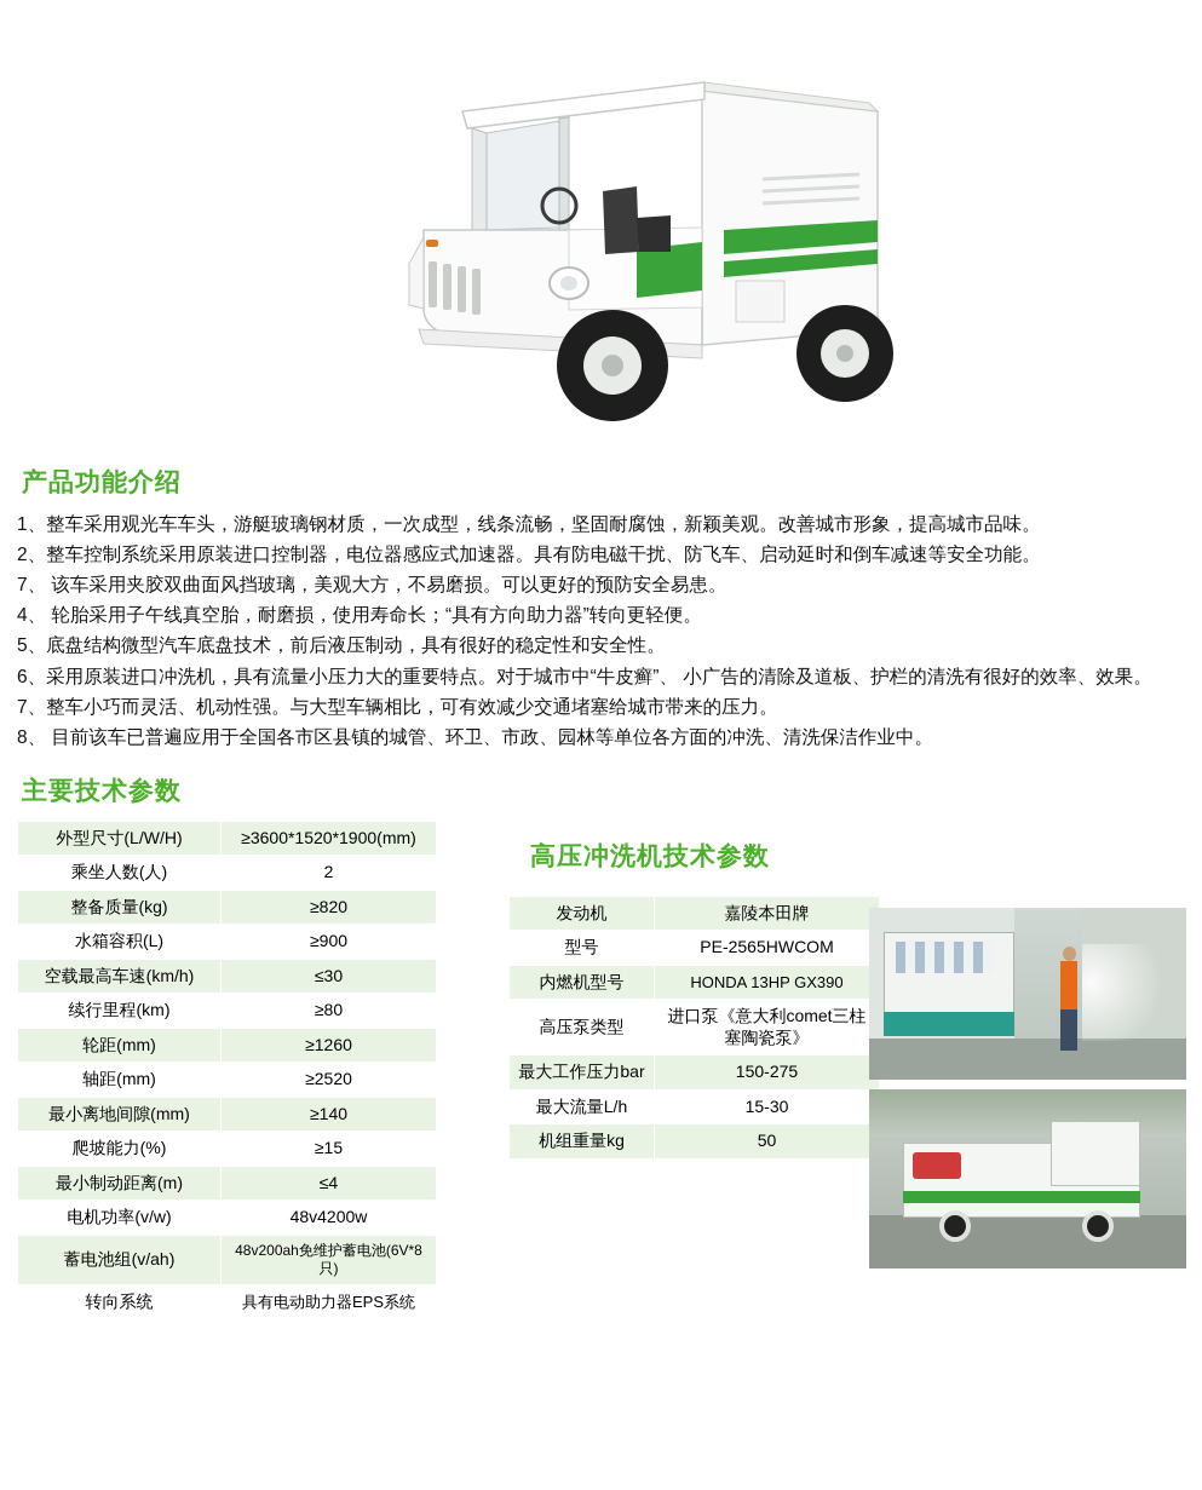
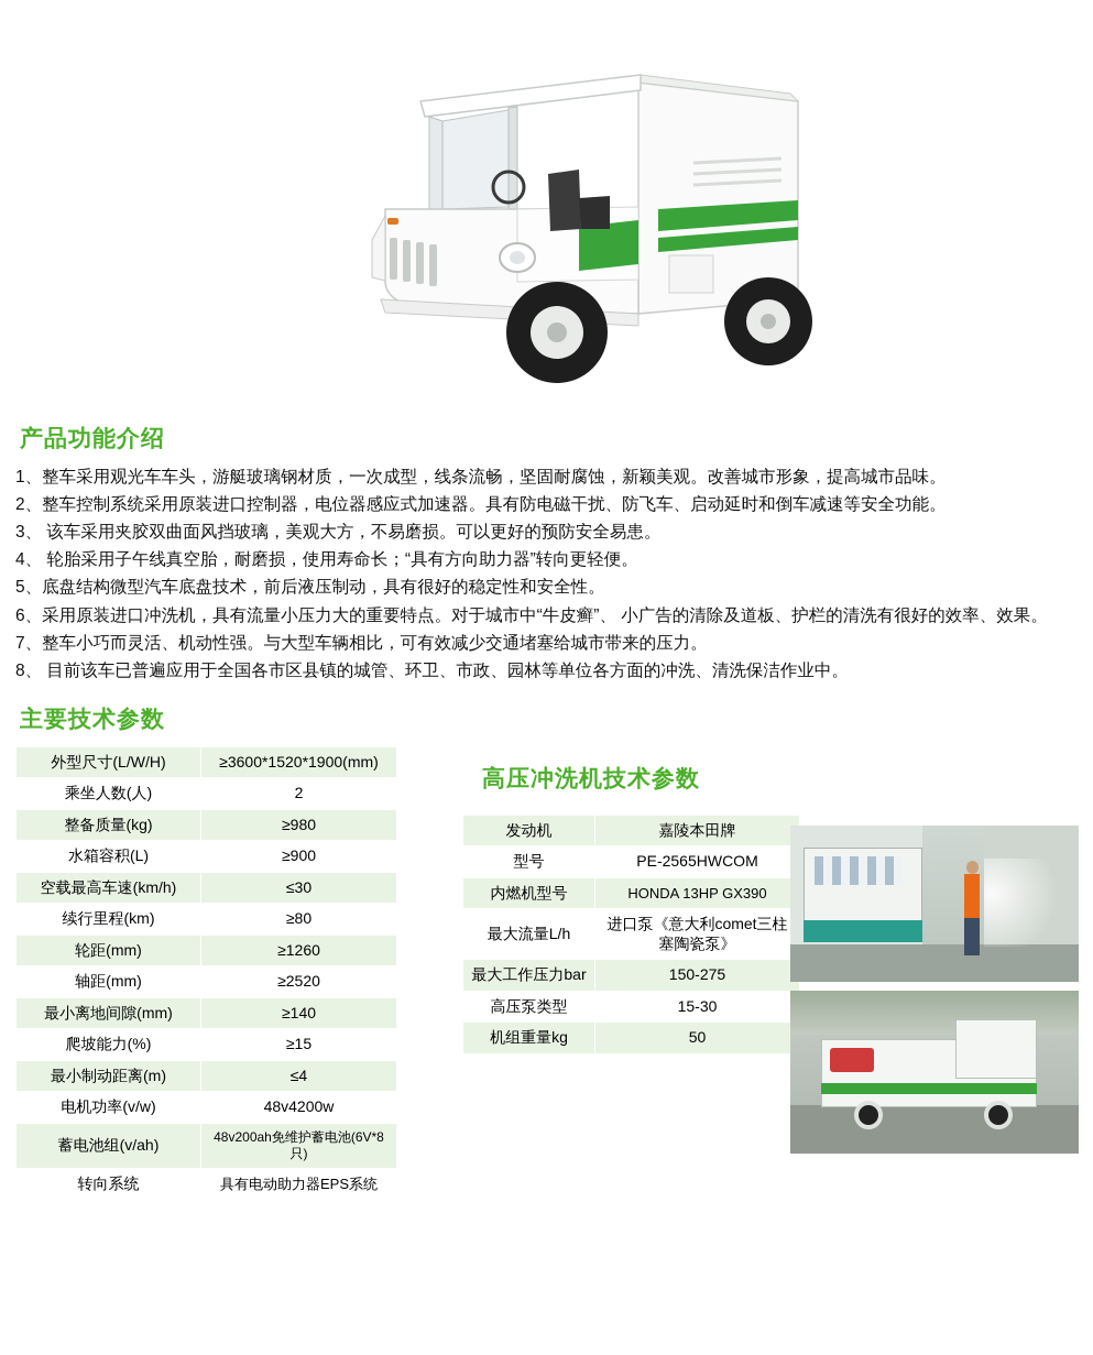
  产品功能介绍
  1、整车采用观光车车头，游艇玻璃钢材质，一次成型，线条流畅，坚固耐腐蚀，新颖美观。改善城市形象，提高城市品味。
  2、整车控制系统采用原装进口控制器，电位器感应式加速器。具有防电磁干扰、防飞车、启动延时和倒车减速等安全功能。
- 7、 该车采用夹胶双曲面风挡玻璃，美观大方，不易磨损。可以更好的预防安全易患。
+ 3、 该车采用夹胶双曲面风挡玻璃，美观大方，不易磨损。可以更好的预防安全易患。
  4、 轮胎采用子午线真空胎，耐磨损，使用寿命长；“具有方向助力器”转向更轻便。
  5、底盘结构微型汽车底盘技术，前后液压制动，具有很好的稳定性和安全性。
  6、采用原装进口冲洗机，具有流量小压力大的重要特点。对于城市中“牛皮癣”、 小广告的清除及道板、护栏的清洗有很好的效率、效果。
  7、整车小巧而灵活、机动性强。与大型车辆相比，可有效减少交通堵塞给城市带来的压力。
  8、 目前该车已普遍应用于全国各市区县镇的城管、环卫、市政、园林等单位各方面的冲洗、清洗保洁作业中。
  主要技术参数
  外型尺寸(L/W/H)	≥3600*1520*1900(mm)
  乘坐人数(人)	2
- 整备质量(kg)	≥820
+ 整备质量(kg)	≥980
  水箱容积(L)	≥900
  空载最高车速(km/h)	≤30
  续行里程(km)	≥80
  轮距(mm)	≥1260
  轴距(mm)	≥2520
  最小离地间隙(mm)	≥140
  爬坡能力(%)	≥15
  最小制动距离(m)	≤4
  电机功率(v/w)	48v4200w
  蓄电池组(v/ah)	48v200ah免维护蓄电池(6V*8只)
  转向系统	具有电动助力器EPS系统
  高压冲洗机技术参数
  发动机	嘉陵本田牌
  型号	PE-2565HWCOM
  内燃机型号	HONDA 13HP GX390
- 高压泵类型	进口泵《意大利comet三柱塞陶瓷泵》
+ 最大流量L/h	进口泵《意大利comet三柱塞陶瓷泵》
  最大工作压力bar	150-275
- 最大流量L/h	15-30
+ 高压泵类型	15-30
  机组重量kg	50
